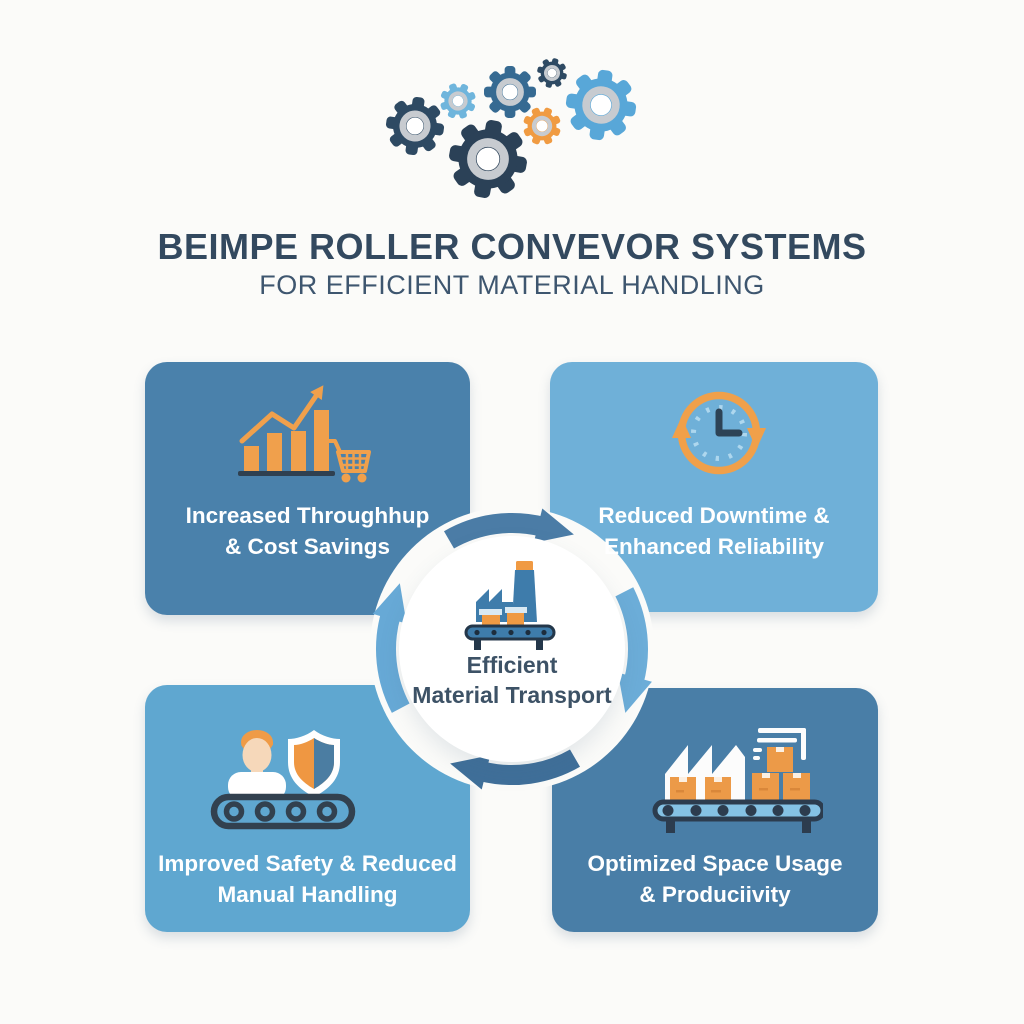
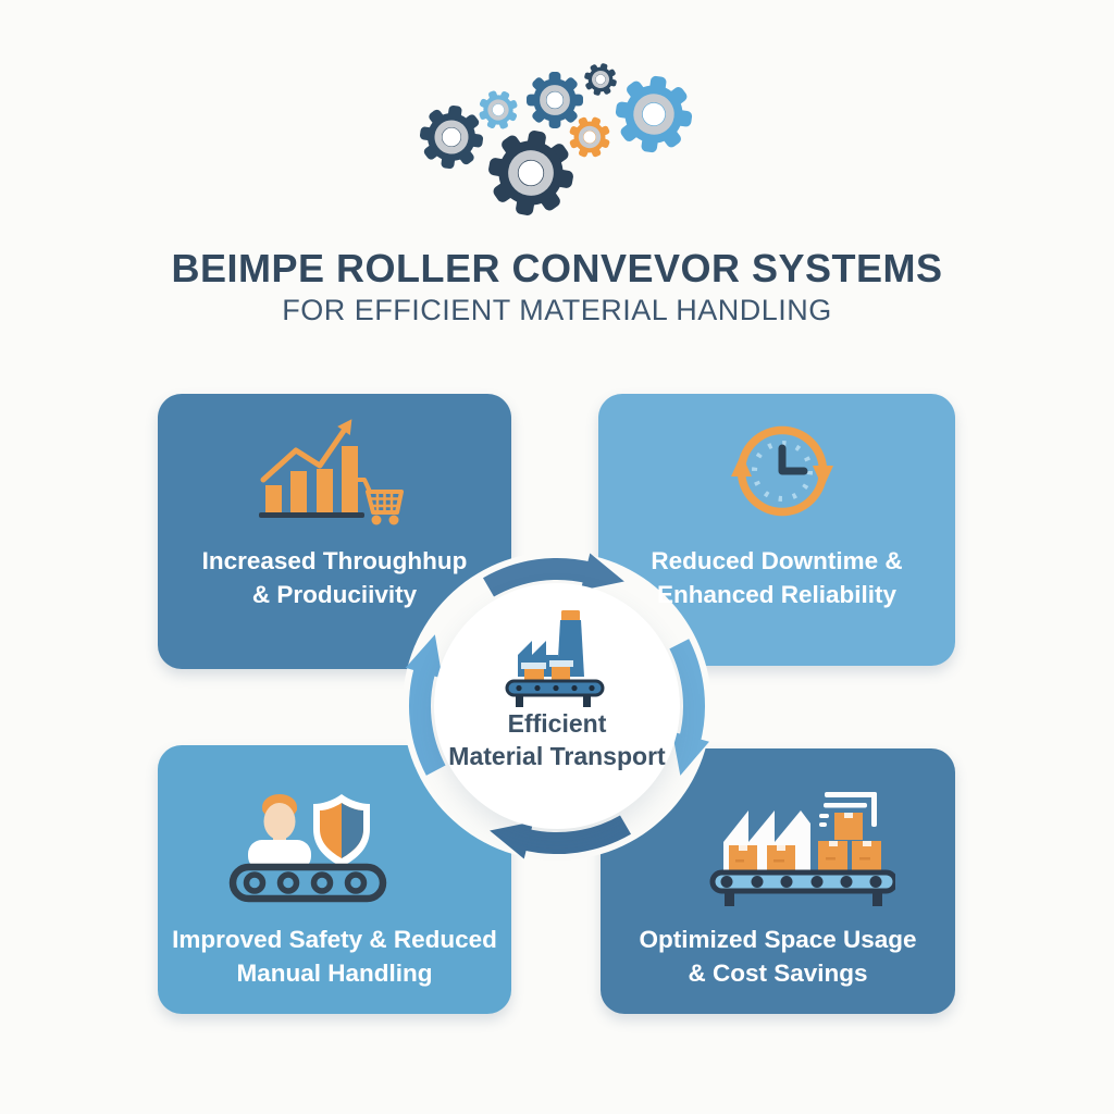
  BEIMPE ROLLER CONVEVOR SYSTEMS
  FOR EFFICIENT MATERIAL HANDLING
  Efficient
  Material Transport
  Increased Throughhup
- & Cost Savings
+ & Produciivity
  Reduced Downtime &
  Enhanced Reliability
  Improved Safety & Reduced
  Manual Handling
  Optimized Space Usage
- & Produciivity
+ & Cost Savings
